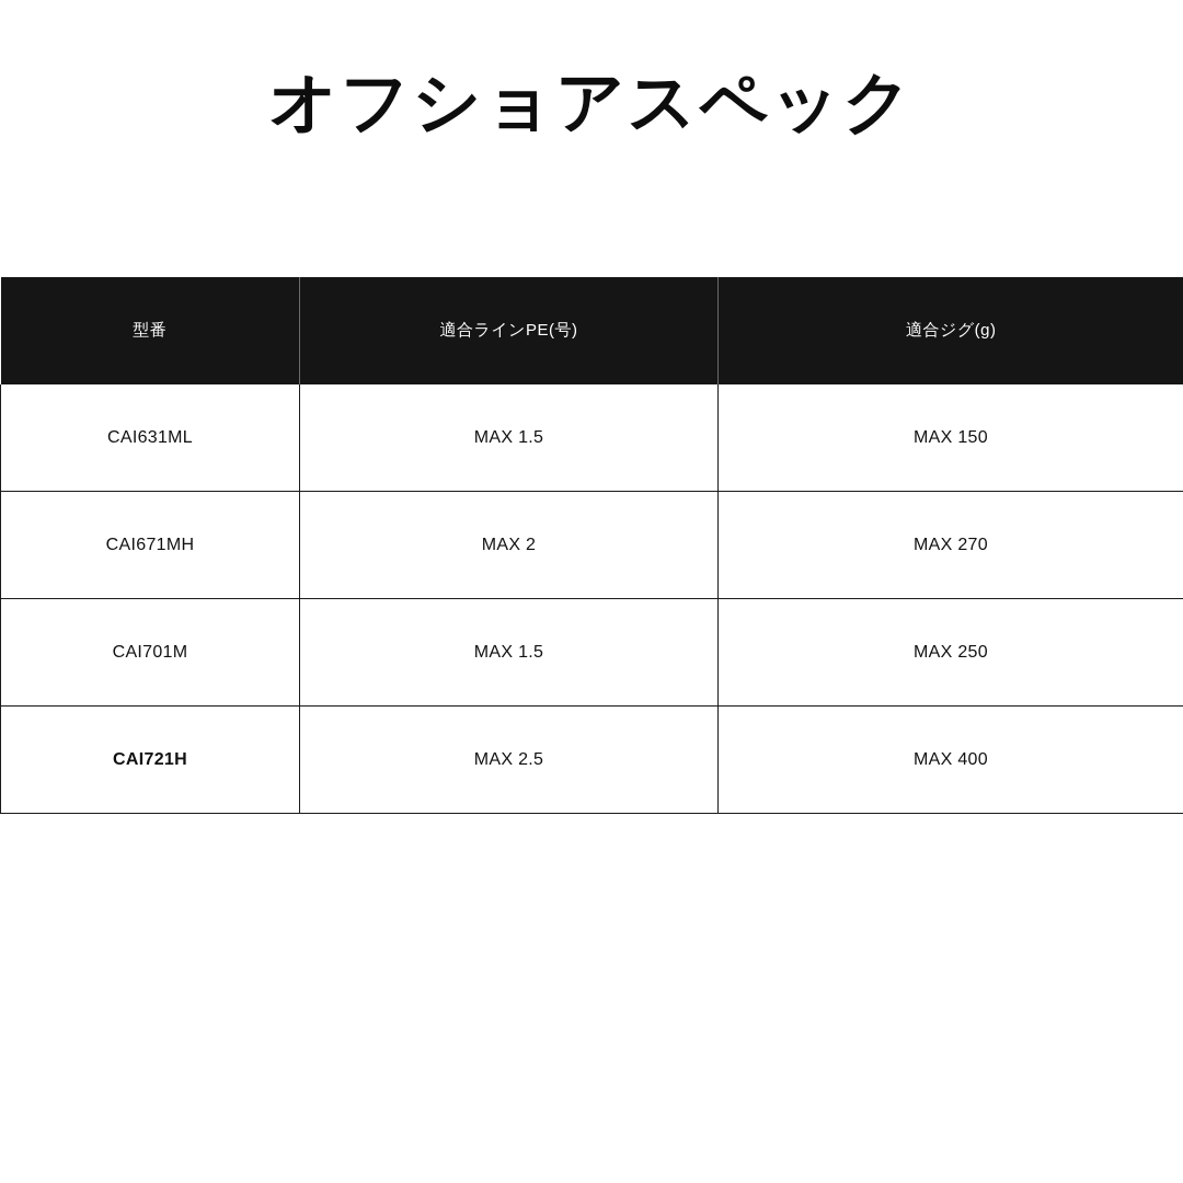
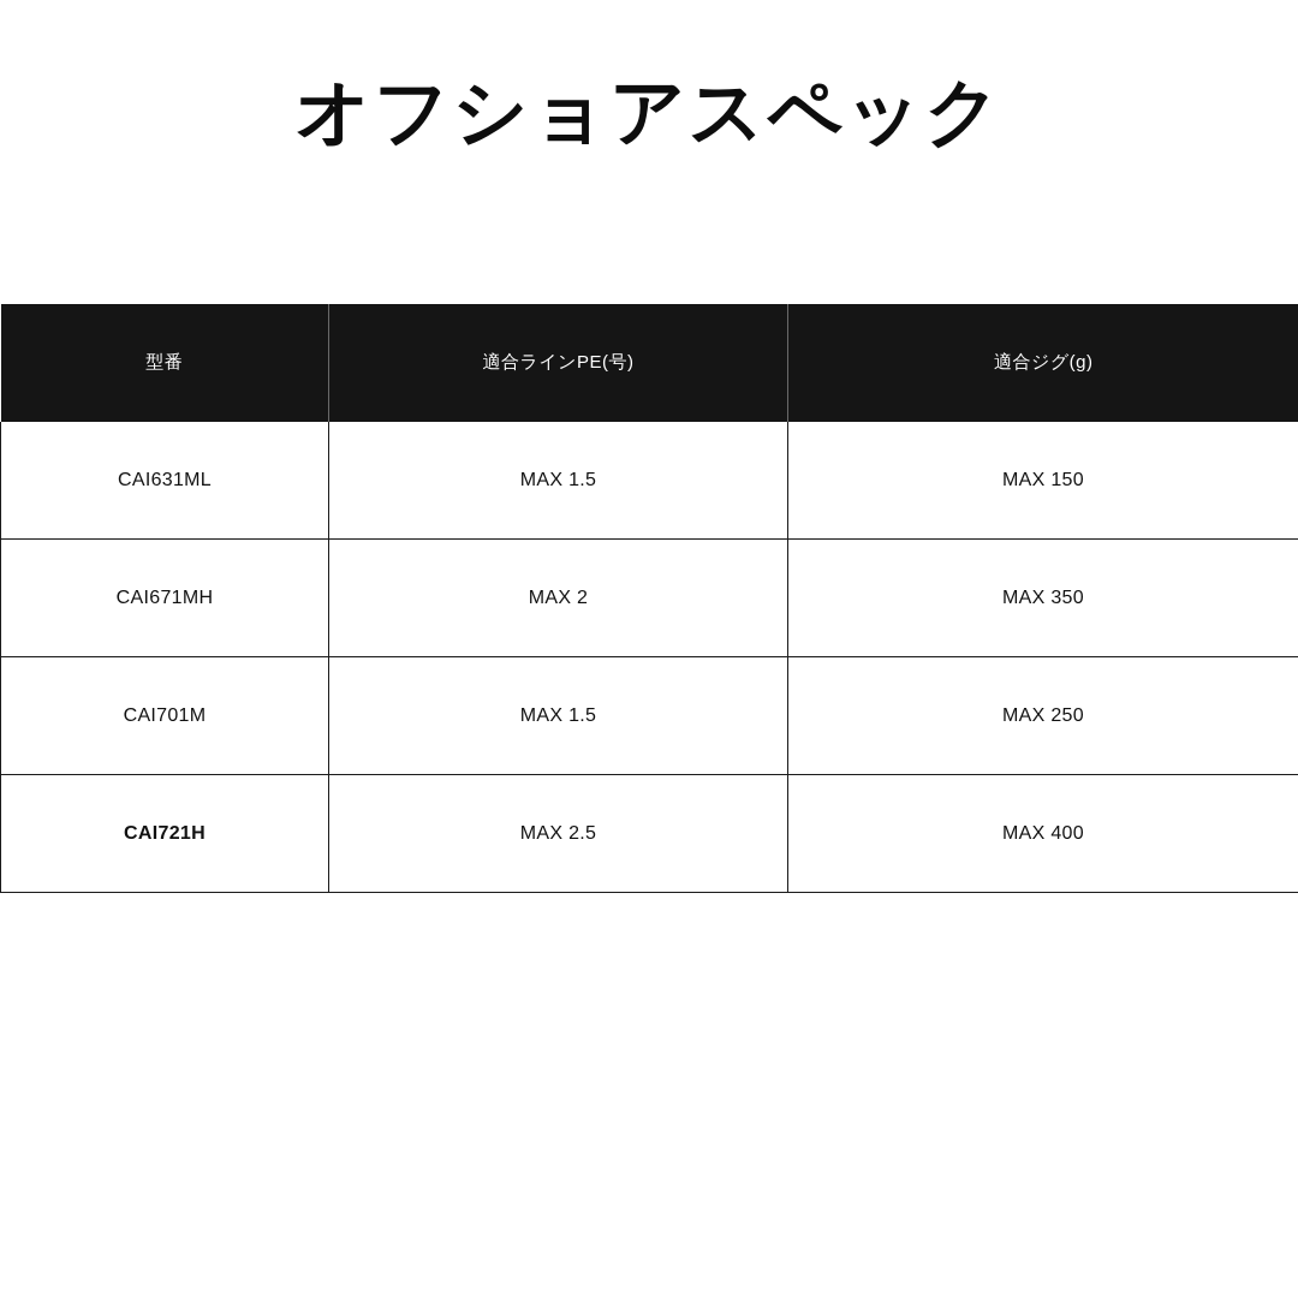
  オフショアスペック
  型番	適合ラインPE(号)	適合ジグ(g)
  CAI631ML	MAX 1.5	MAX 150
- CAI671MH	MAX 2	MAX 270
+ CAI671MH	MAX 2	MAX 350
  CAI701M	MAX 1.5	MAX 250
  CAI721H	MAX 2.5	MAX 400
